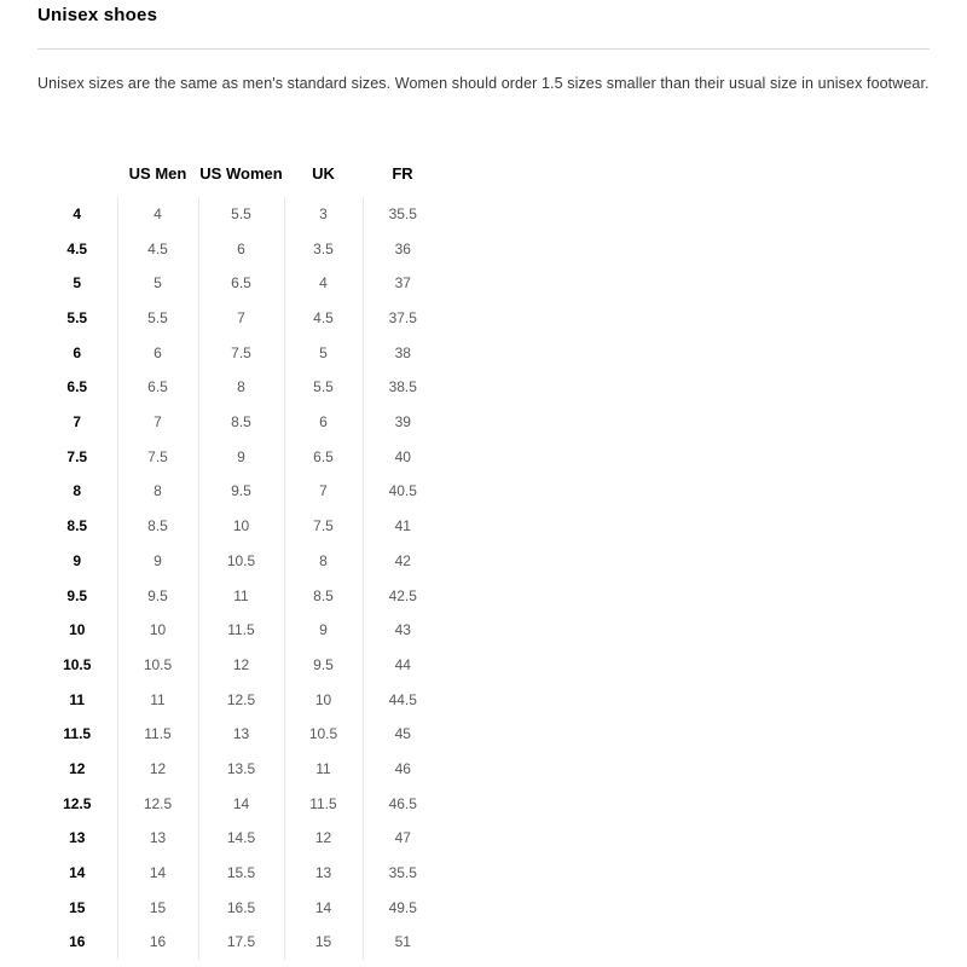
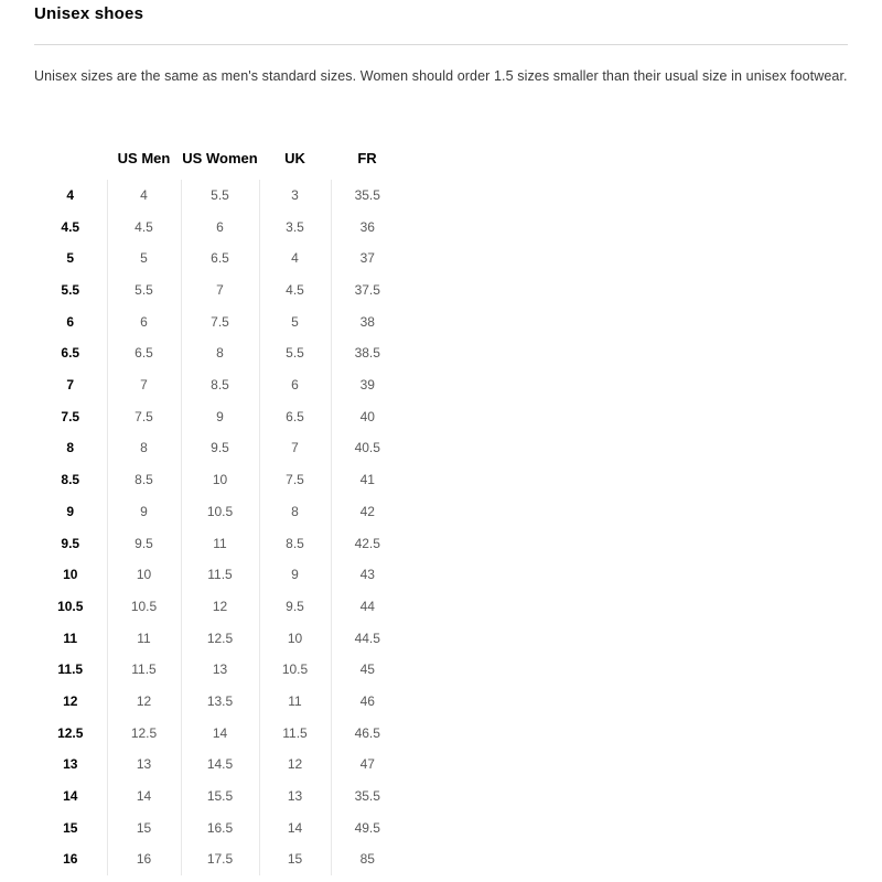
  Unisex shoes
  Unisex sizes are the same as men's standard sizes. Women should order 1.5 sizes smaller than their usual size in unisex footwear.
  	US Men	US Women	UK	FR
  4	4	5.5	3	35.5
  4.5	4.5	6	3.5	36
  5	5	6.5	4	37
  5.5	5.5	7	4.5	37.5
  6	6	7.5	5	38
  6.5	6.5	8	5.5	38.5
  7	7	8.5	6	39
  7.5	7.5	9	6.5	40
  8	8	9.5	7	40.5
  8.5	8.5	10	7.5	41
  9	9	10.5	8	42
  9.5	9.5	11	8.5	42.5
  10	10	11.5	9	43
  10.5	10.5	12	9.5	44
  11	11	12.5	10	44.5
  11.5	11.5	13	10.5	45
  12	12	13.5	11	46
  12.5	12.5	14	11.5	46.5
  13	13	14.5	12	47
  14	14	15.5	13	35.5
  15	15	16.5	14	49.5
- 16	16	17.5	15	51
+ 16	16	17.5	15	85
